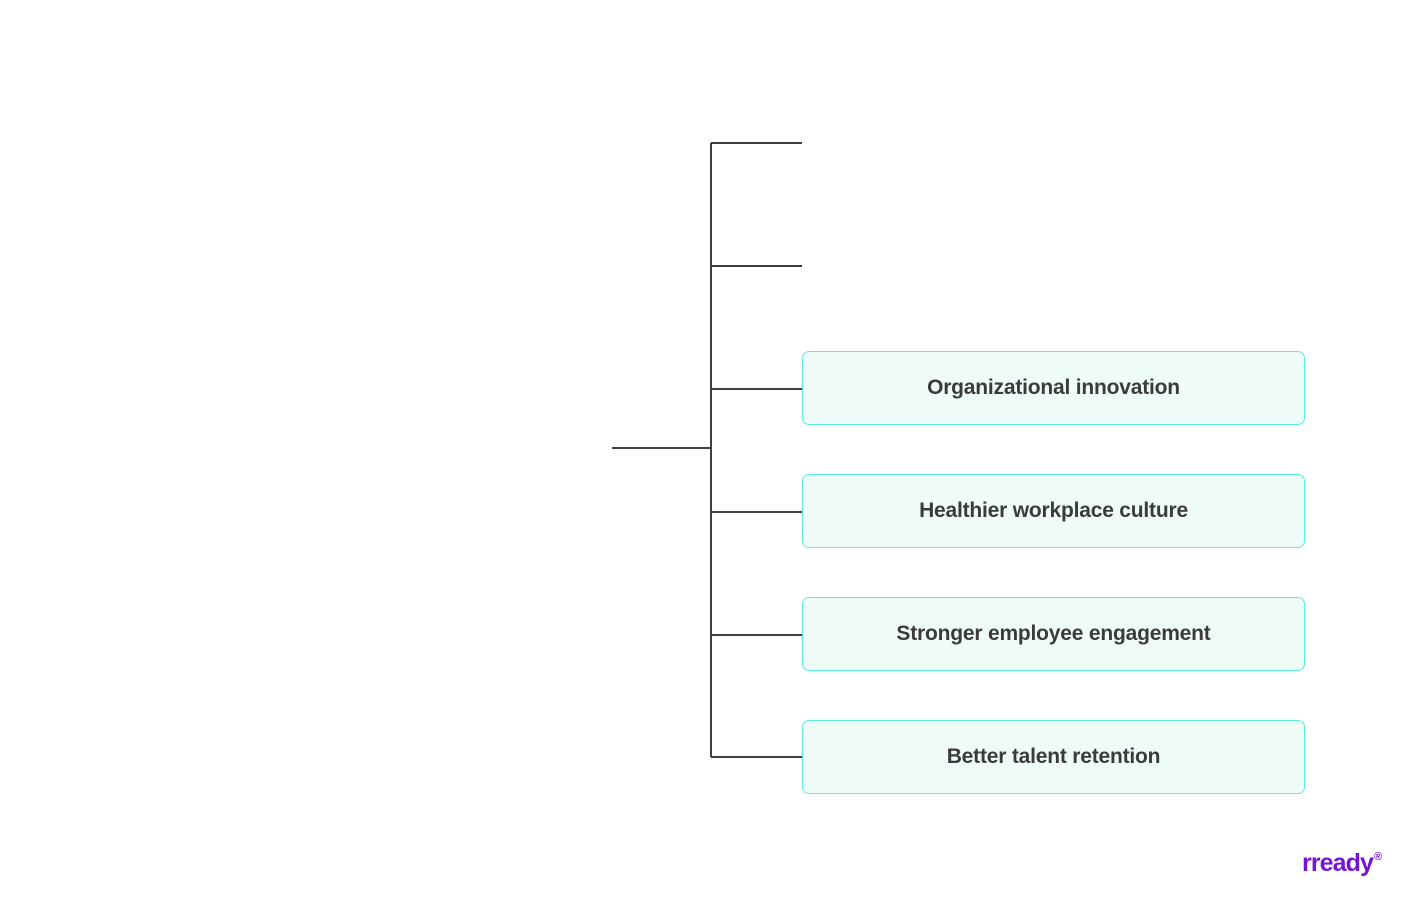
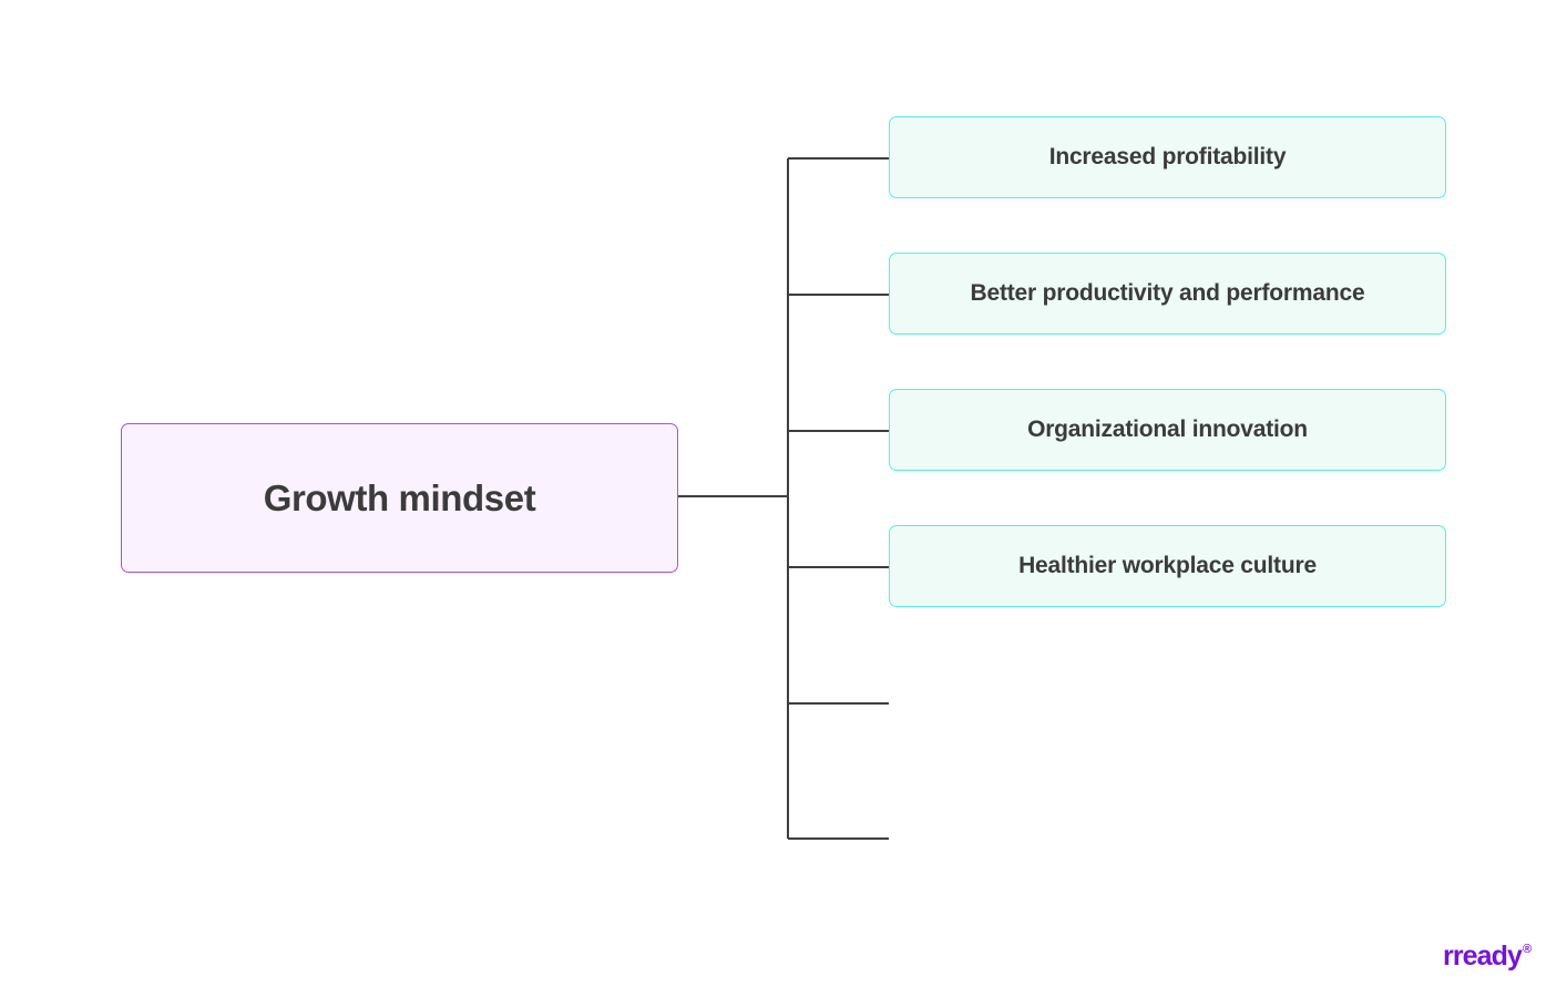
+ Growth mindset
+ Increased profitability
+ Better productivity and performance
  Organizational innovation
  Healthier workplace culture
- Stronger employee engagement
- Better talent retention
  rready
  ®
